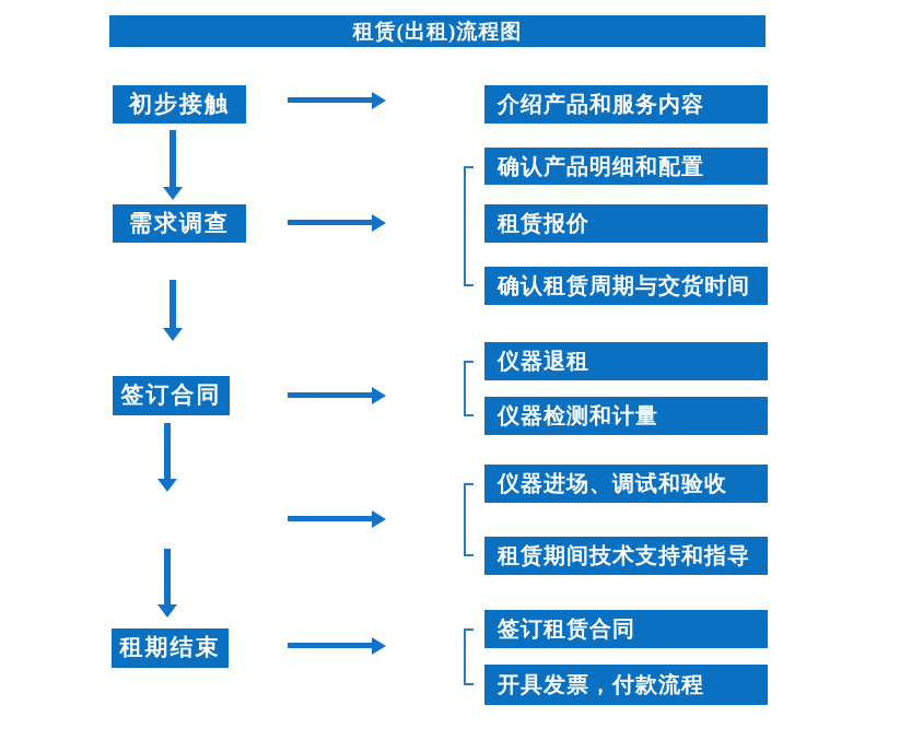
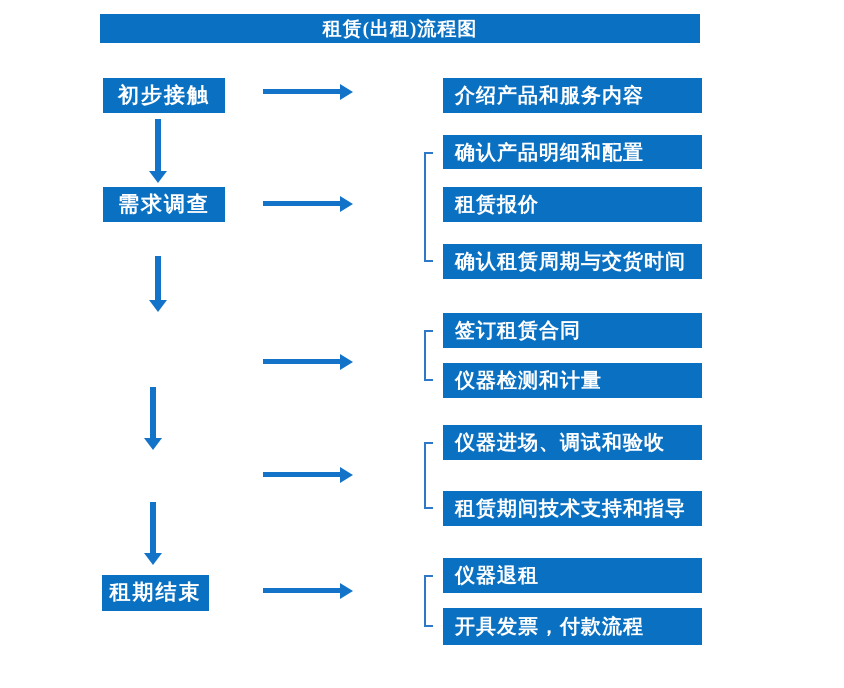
  租赁(出租)流程图
  初步接触
  需求调查
- 签订合同
  租期结束
  介绍产品和服务内容
  确认产品明细和配置
  租赁报价
  确认租赁周期与交货时间
- 仪器退租
+ 签订租赁合同
  仪器检测和计量
  仪器进场、调试和验收
  租赁期间技术支持和指导
- 签订租赁合同
+ 仪器退租
  开具发票，付款流程
